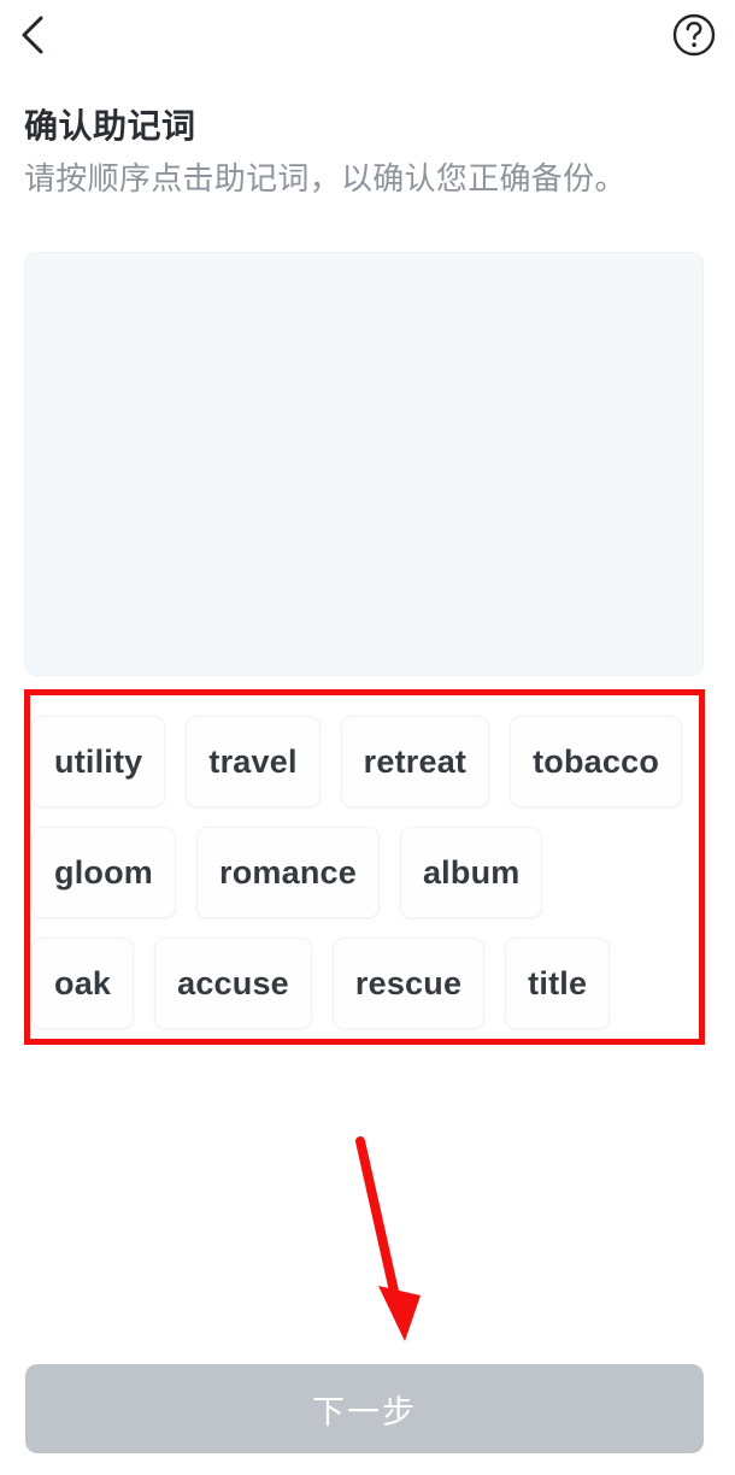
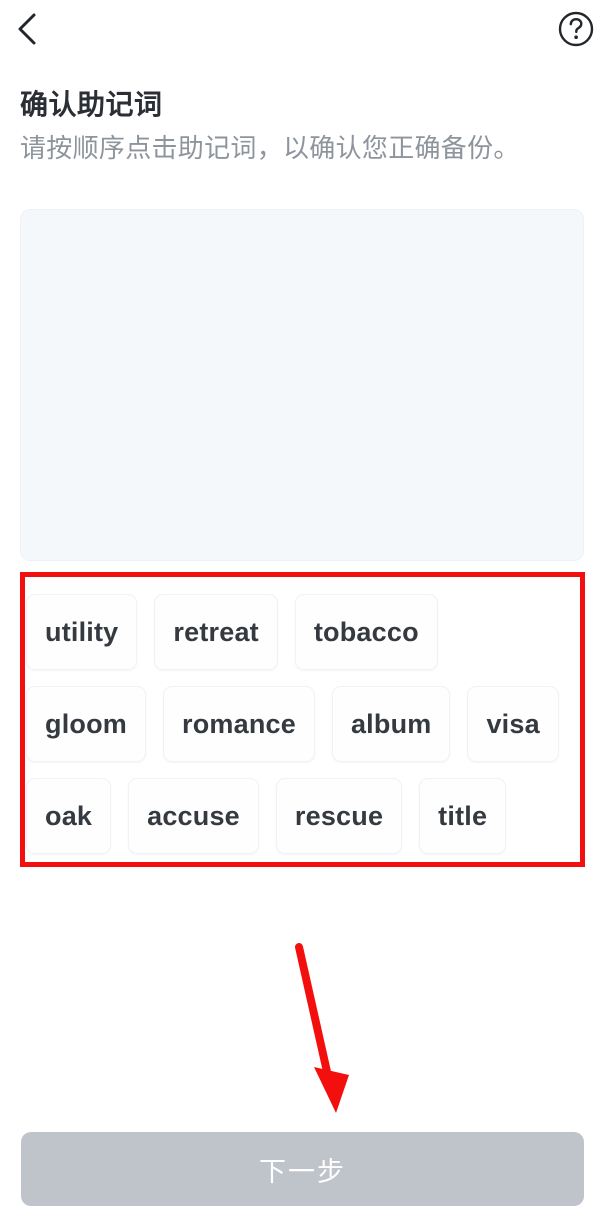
  确认助记词
  请按顺序点击助记词，以确认您正确备份。
  utility
- travel
  retreat
  tobacco
  gloom
  romance
  album
+ visa
  oak
  accuse
  rescue
  title
  下一步
